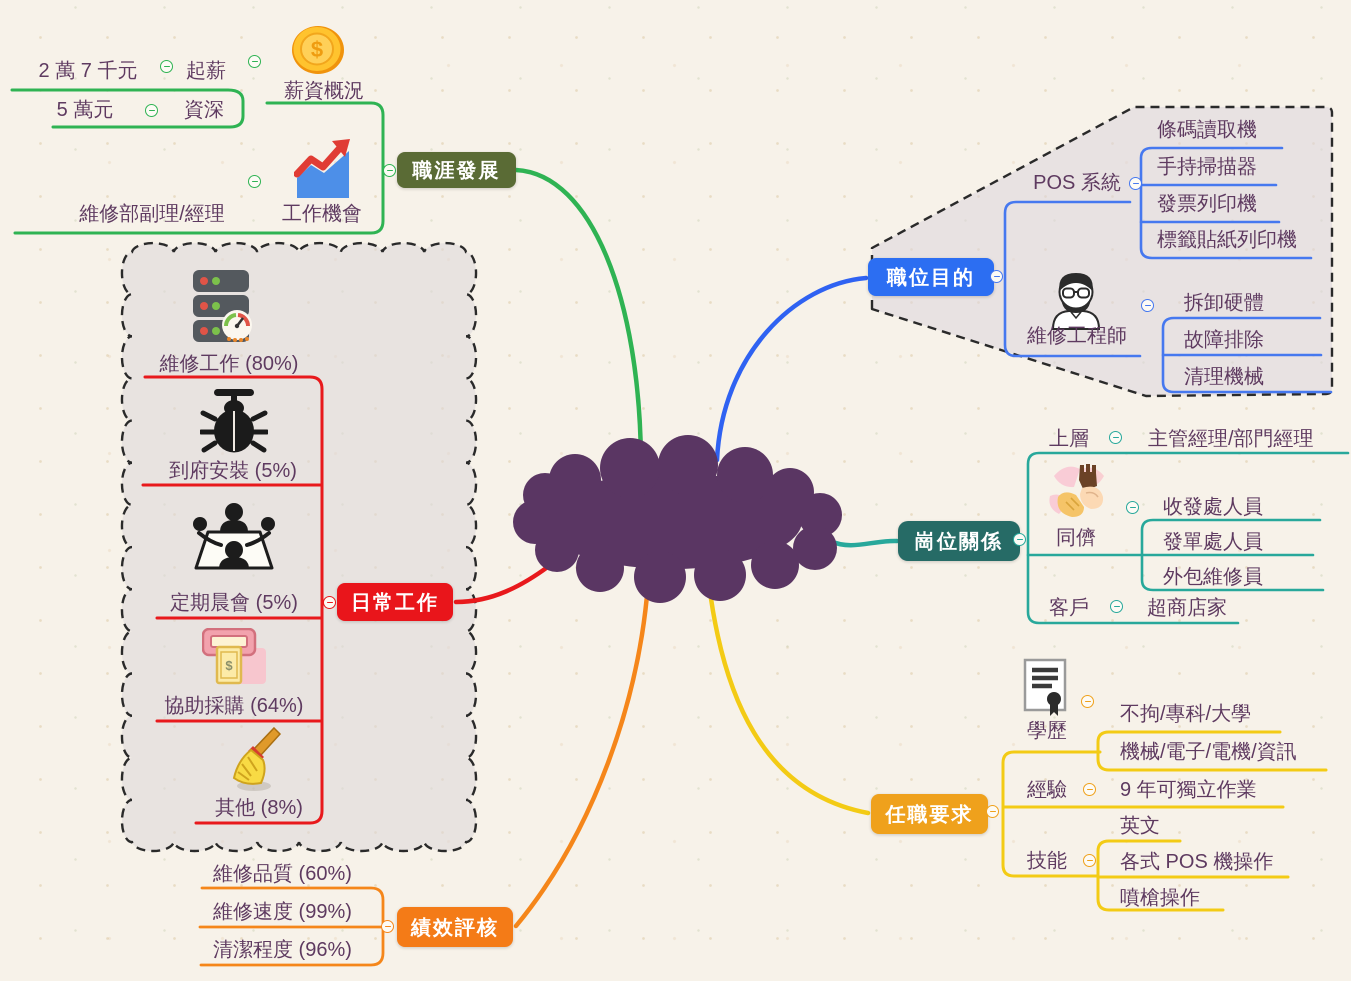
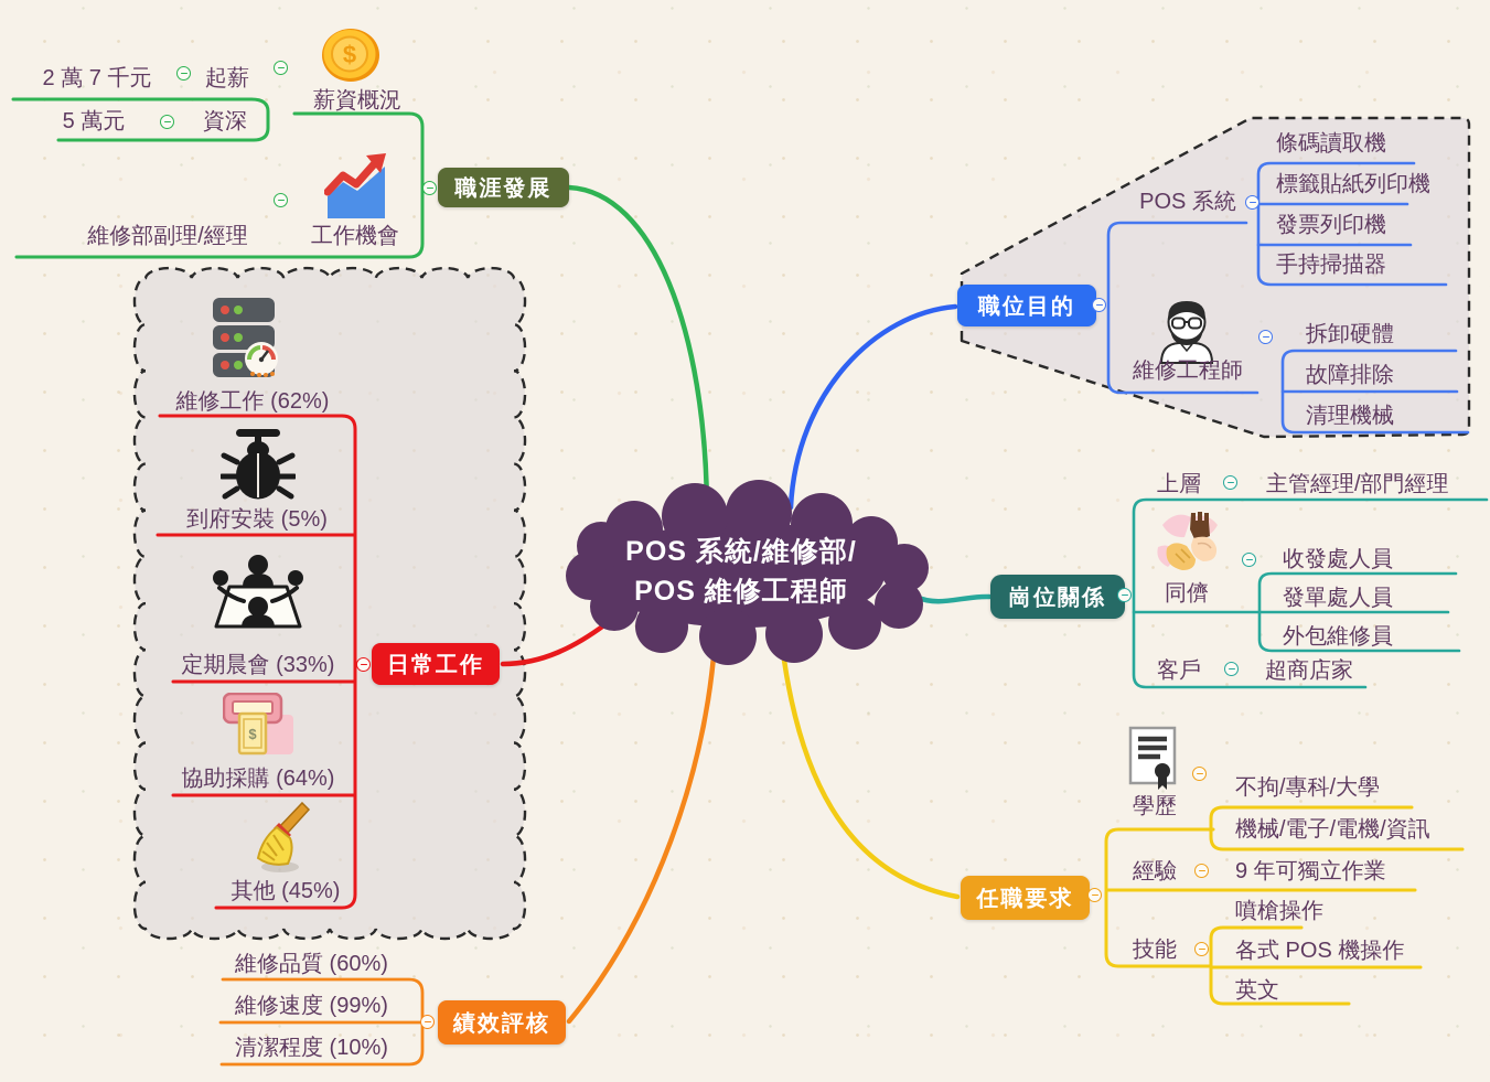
+ POS 系統/維修部/
+ POS 維修工程師
  職涯發展
  職位目的
  崗位關係
  日常工作
  任職要求
  績效評核
  2 萬 7 千元
  起薪
  5 萬元
  資深
  薪資概況
  維修部副理/經理
  工作機會
  POS 系統
  條碼讀取機
- 手持掃描器
+ 標籤貼紙列印機
  發票列印機
- 標籤貼紙列印機
+ 手持掃描器
  維修工程師
  拆卸硬體
  故障排除
  清理機械
  上層
  主管經理/部門經理
  同儕
  收發處人員
  發單處人員
  外包維修員
  客戶
  超商店家
- 維修工作 (80%)
+ 維修工作 (62%)
  到府安裝 (5%)
- 定期晨會 (5%)
+ 定期晨會 (33%)
  協助採購 (64%)
- 其他 (8%)
+ 其他 (45%)
  維修品質 (60%)
  維修速度 (99%)
- 清潔程度 (96%)
+ 清潔程度 (10%)
  學歷
  不拘/專科/大學
  機械/電子/電機/資訊
  經驗
  9 年可獨立作業
  技能
- 英文
+ 噴槍操作
  各式 POS 機操作
- 噴槍操作
+ 英文
  $
  $
